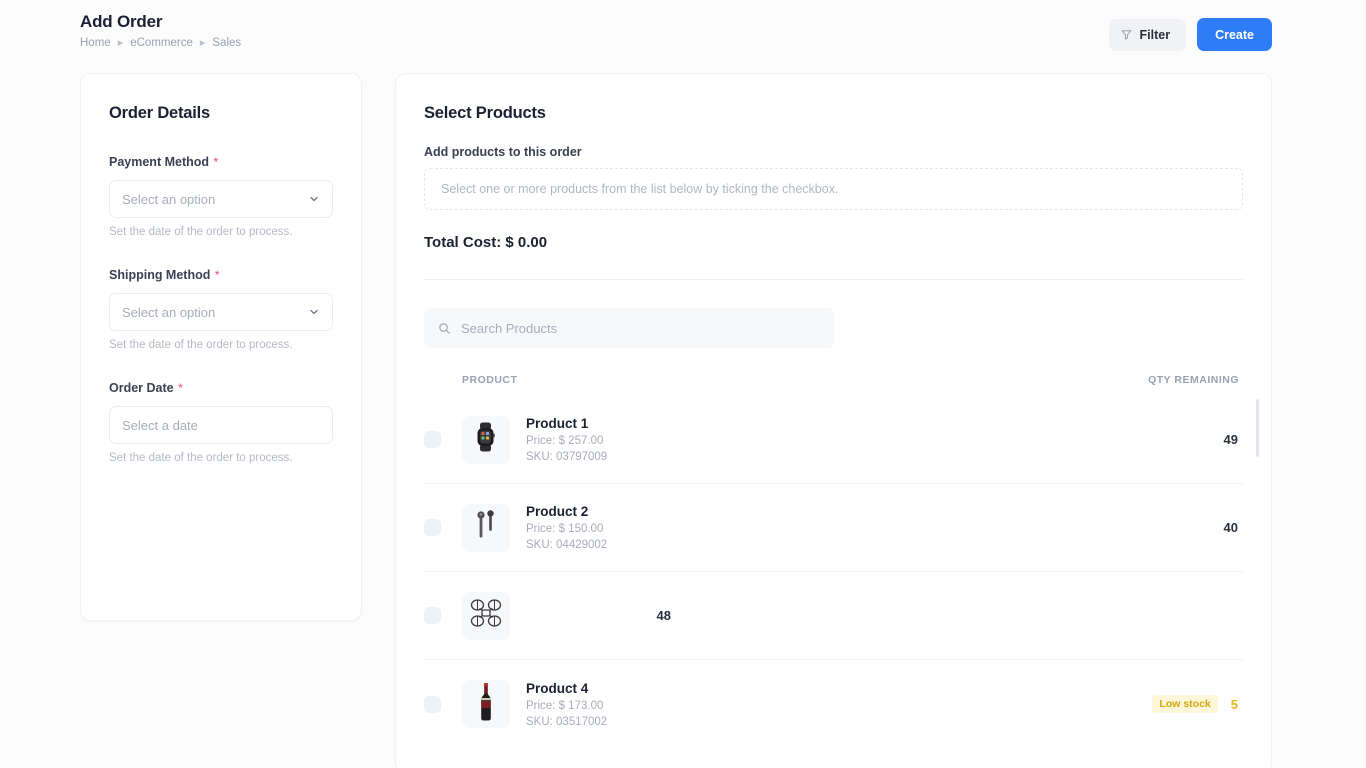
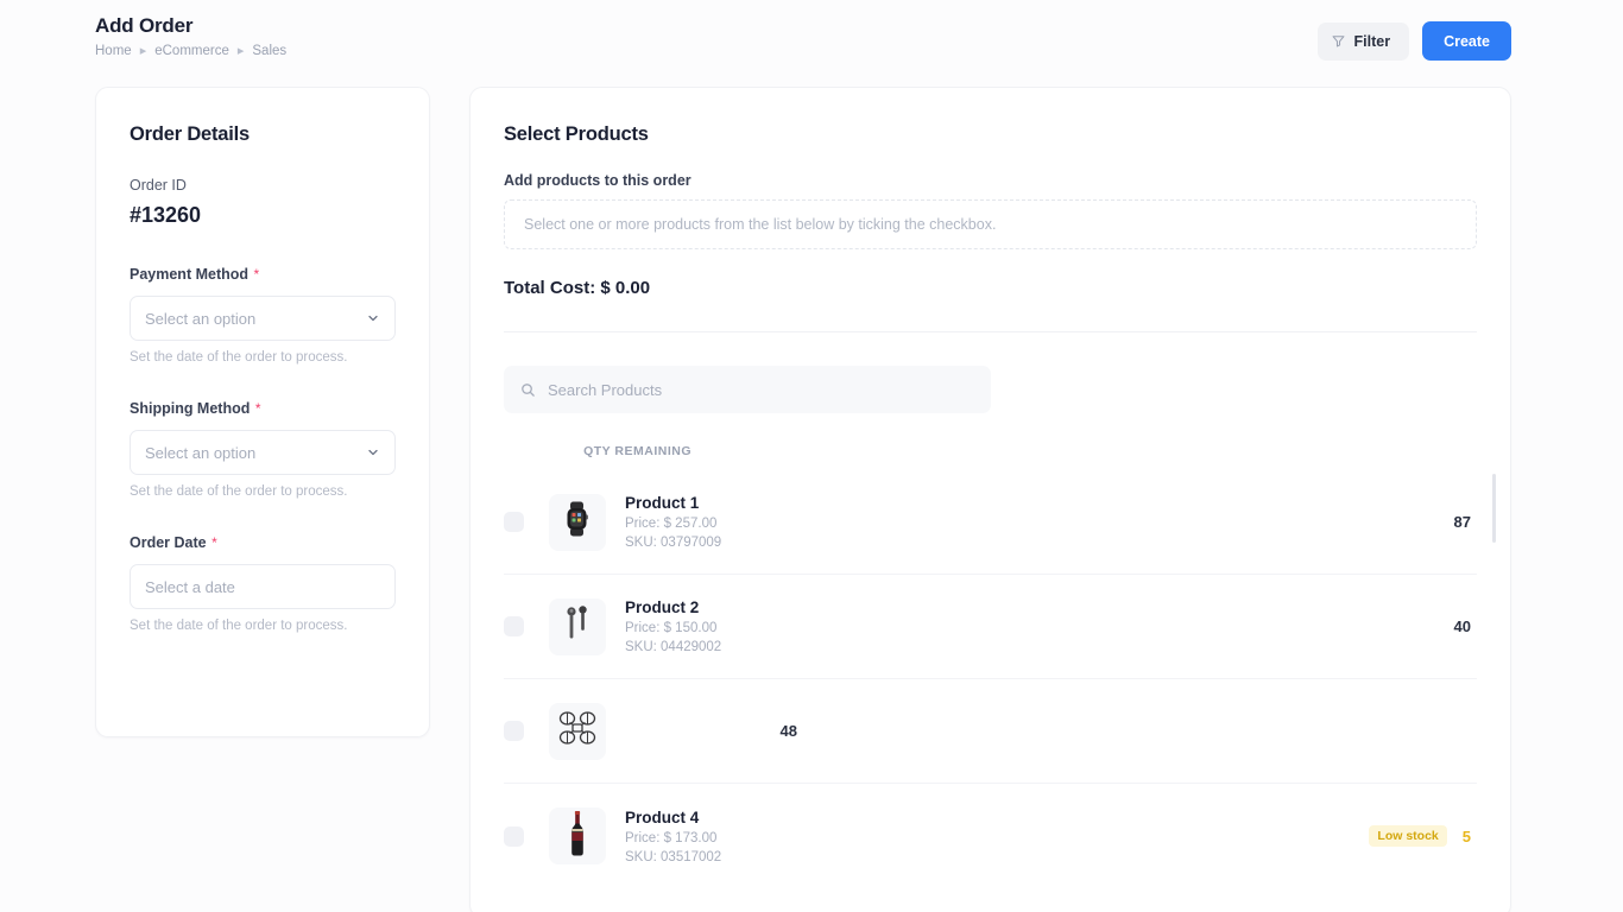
  Add Order
  Home
  ▸
  eCommerce
  ▸
  Sales
  Filter
  Create
  Order Details
+ Order ID
+ #13260
  Payment Method *
  Select an option
  Set the date of the order to process.
  Shipping Method *
  Select an option
  Set the date of the order to process.
  Order Date *
  Select a date
  Set the date of the order to process.
  Select Products
  Add products to this order
  Select one or more products from the list below by ticking the checkbox.
  Total Cost: $ 0.00
  Search Products
- PRODUCT
  QTY REMAINING
  Product 1
  Price: $ 257.00
  SKU: 03797009
- 49
+ 87
  Product 2
  Price: $ 150.00
  SKU: 04429002
  40
  48
  Product 4
  Price: $ 173.00
  SKU: 03517002
  Low stock
  5
